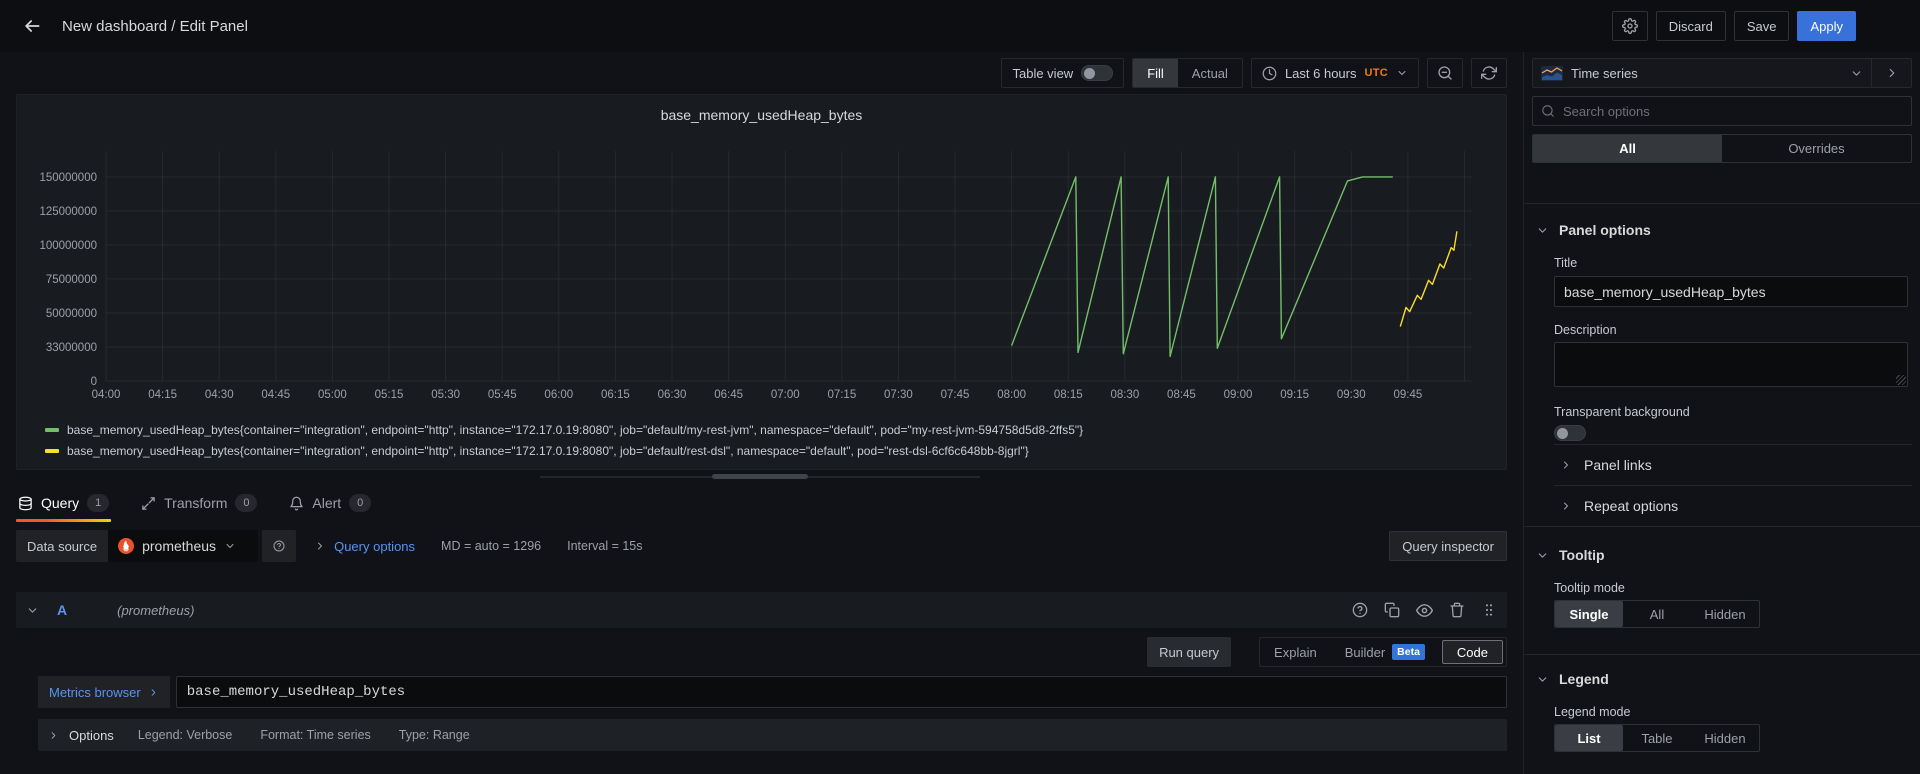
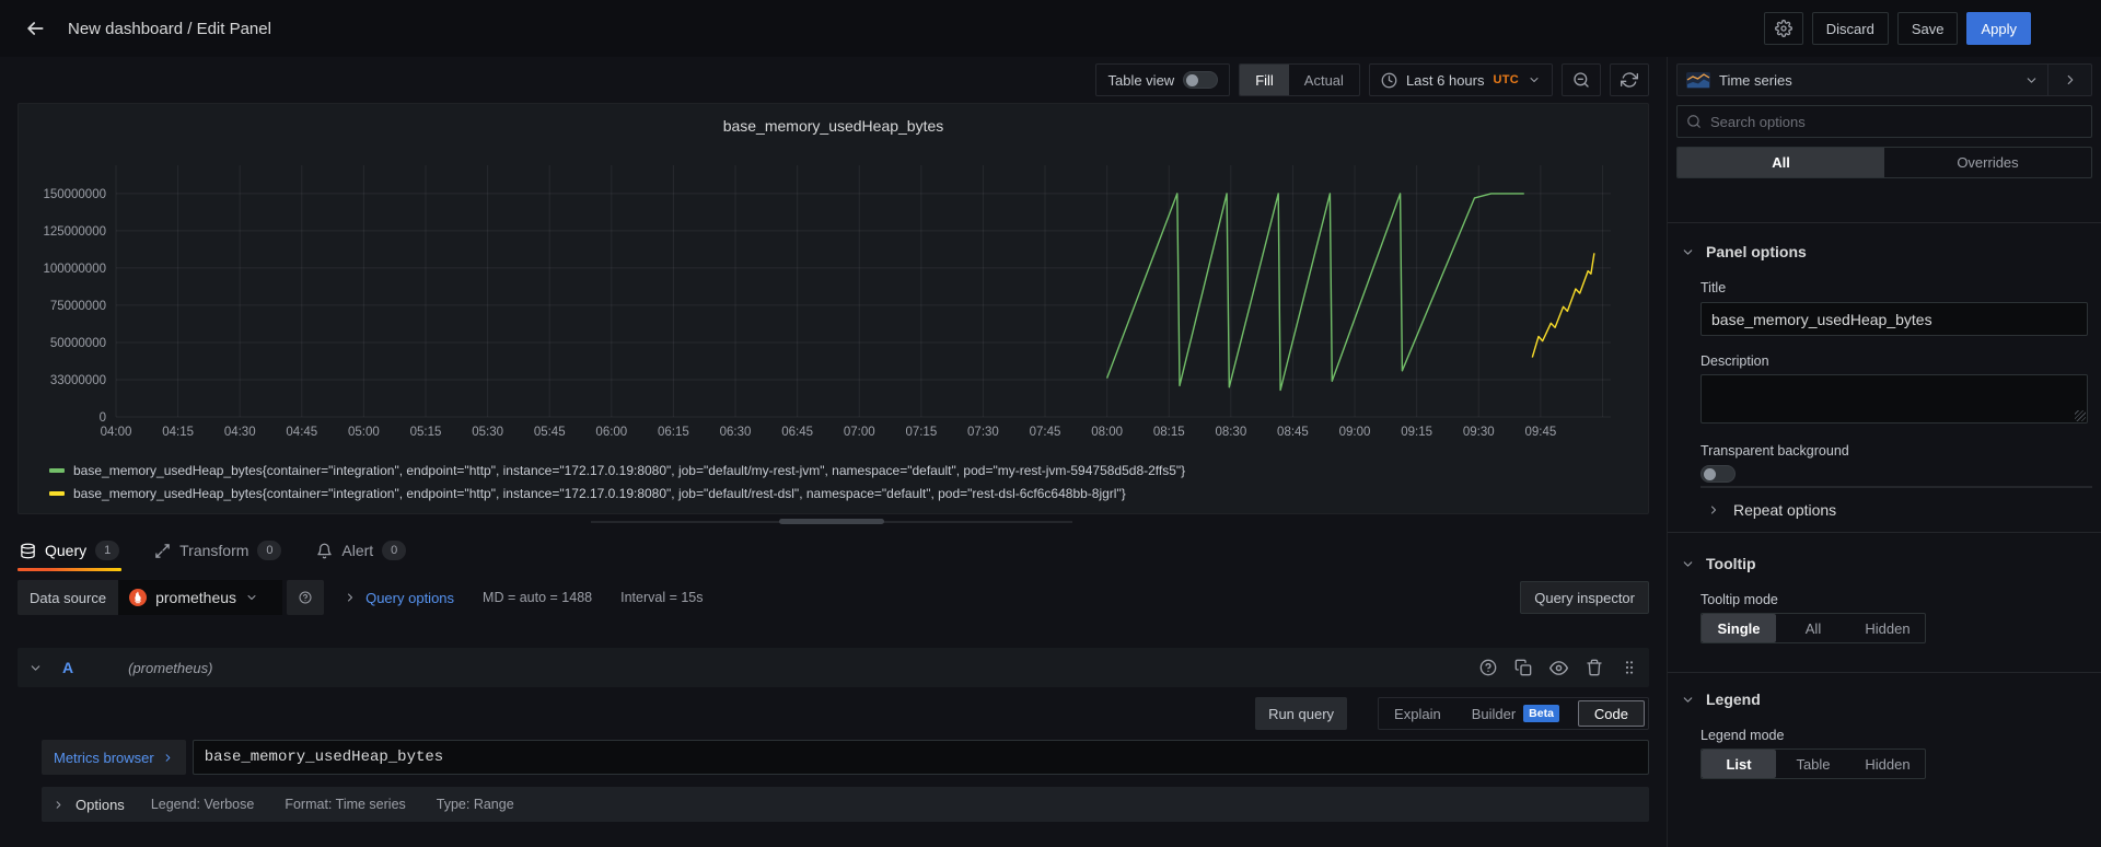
  New dashboard / Edit Panel
  Discard
  Save
  Apply
  Table view
  Fill
  Actual
  Last 6 hours
  UTC
  base_memory_usedHeap_bytes
  0
  33000000
  50000000
  75000000
  100000000
  125000000
  150000000
  04:00
  04:15
  04:30
  04:45
  05:00
  05:15
  05:30
  05:45
  06:00
  06:15
  06:30
  06:45
  07:00
  07:15
  07:30
  07:45
  08:00
  08:15
  08:30
  08:45
  09:00
  09:15
  09:30
  09:45
  base_memory_usedHeap_bytes{container="integration", endpoint="http", instance="172.17.0.19:8080", job="default/my-rest-jvm", namespace="default", pod="my-rest-jvm-594758d5d8-2ffs5"}
  base_memory_usedHeap_bytes{container="integration", endpoint="http", instance="172.17.0.19:8080", job="default/rest-dsl", namespace="default", pod="rest-dsl-6cf6c648bb-8jgrl"}
  Query
  1
  Transform
  0
  Alert
  0
  Data source
  prometheus
  Query options
- MD = auto = 1296
+ MD = auto = 1488
  Interval = 15s
  Query inspector
  A
  (prometheus)
  Run query
  Explain
  Builder
  Beta
  Code
  Metrics browser
  base_memory_usedHeap_bytes
  Options
  Legend: Verbose
  Format: Time series
  Type: Range
  Time series
  Search options
  All
  Overrides
  Panel options
  Title
  base_memory_usedHeap_bytes
  Description
  Transparent background
- Panel links
  Repeat options
  Tooltip
  Tooltip mode
  Single
  All
  Hidden
  Legend
  Legend mode
  List
  Table
  Hidden
